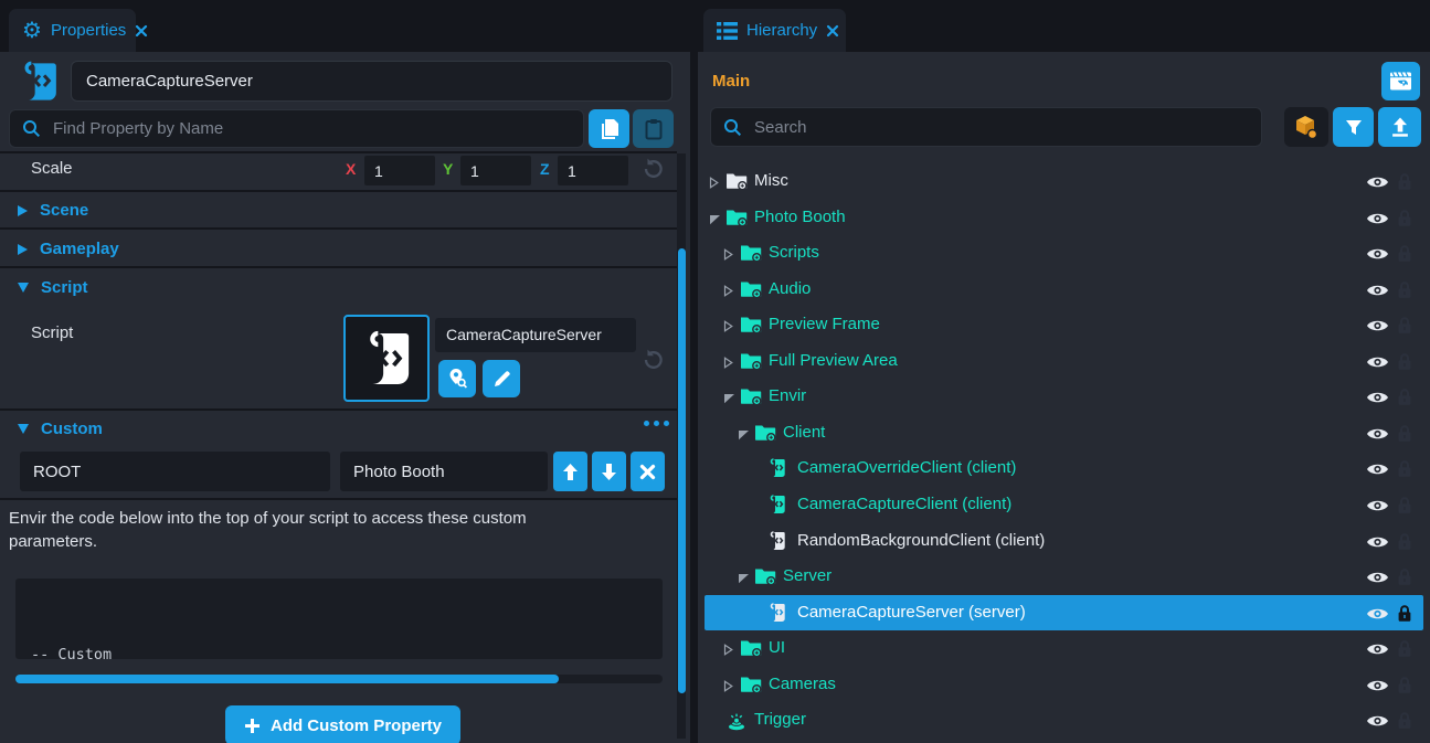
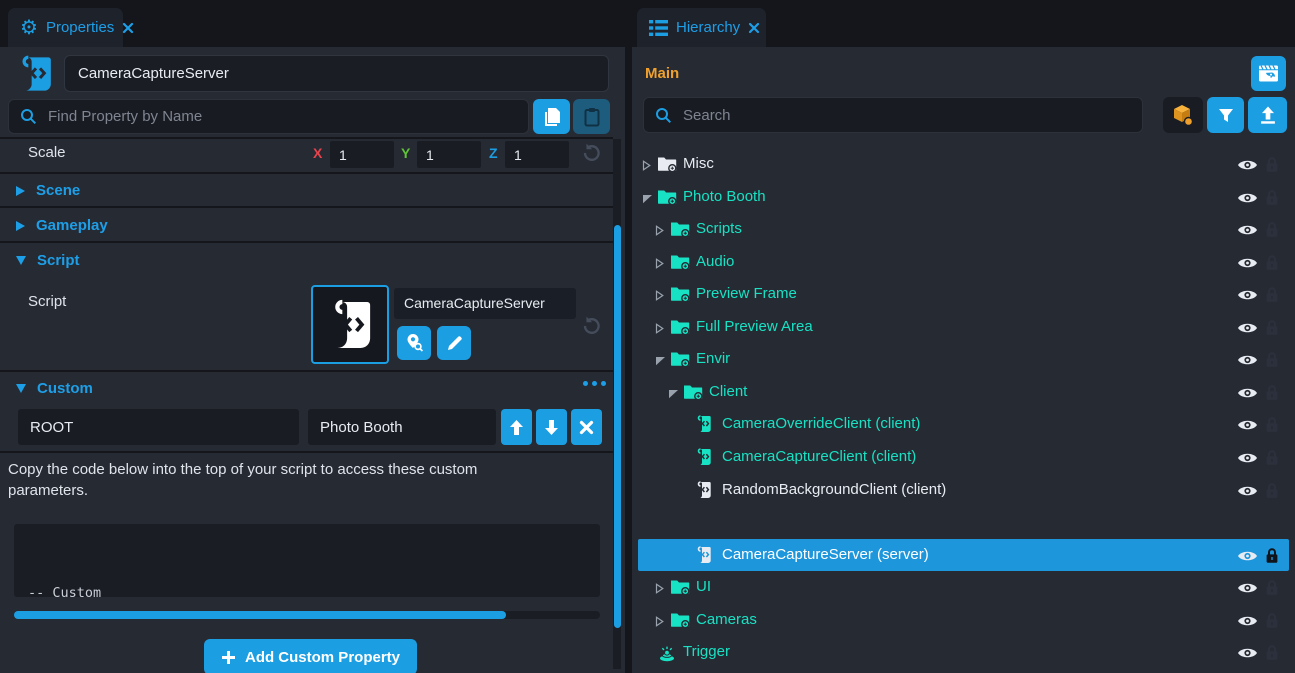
  ⚙
  Properties
  CameraCaptureServer
  Find Property by Name
  Scale
  X
  1
  Y
  1
  Z
  1
  Scene
  Gameplay
  Script
  Script
  CameraCaptureServer
  Custom
  ROOT
  Photo Booth
- Envir the code below into the top of your script to access these custom parameters.
+ Copy the code below into the top of your script to access these custom parameters.
  -- Custom
  Add Custom Property
  Hierarchy
  Main
  Search
  Misc
  Photo Booth
  Scripts
  Audio
  Preview Frame
  Full Preview Area
  Envir
  Client
  CameraOverrideClient (client)
  CameraCaptureClient (client)
  RandomBackgroundClient (client)
- Server
  CameraCaptureServer (server)
  UI
  Cameras
  Trigger
